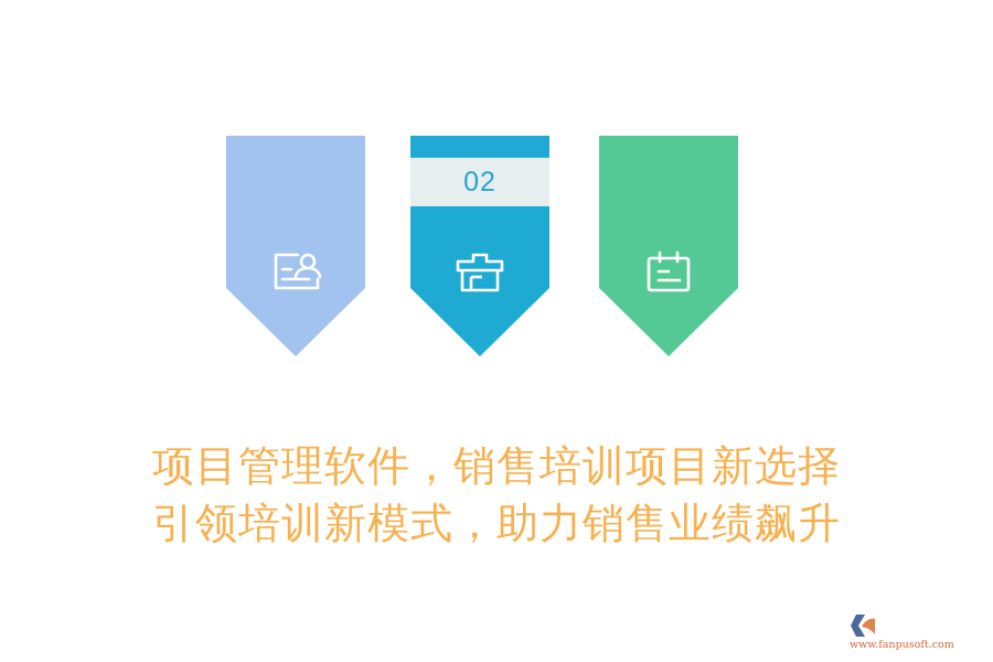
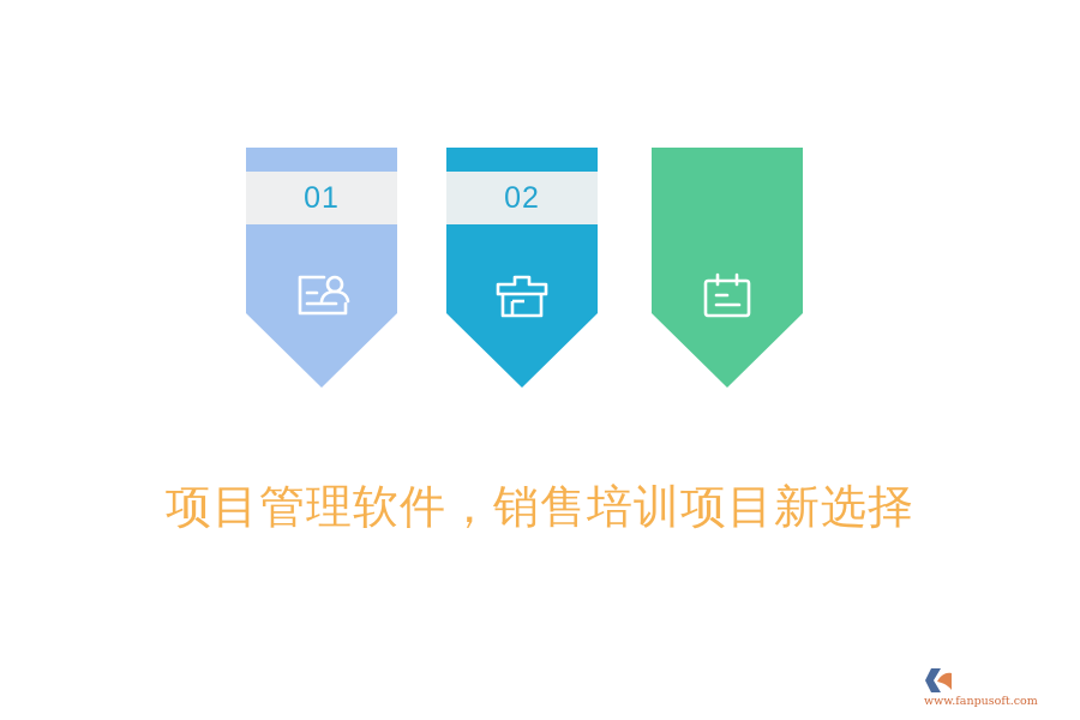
+ 01
  02
  项目管理软件，销售培训项目新选择
- 引领培训新模式，助力销售业绩飙升
  www.fanpusoft.com
